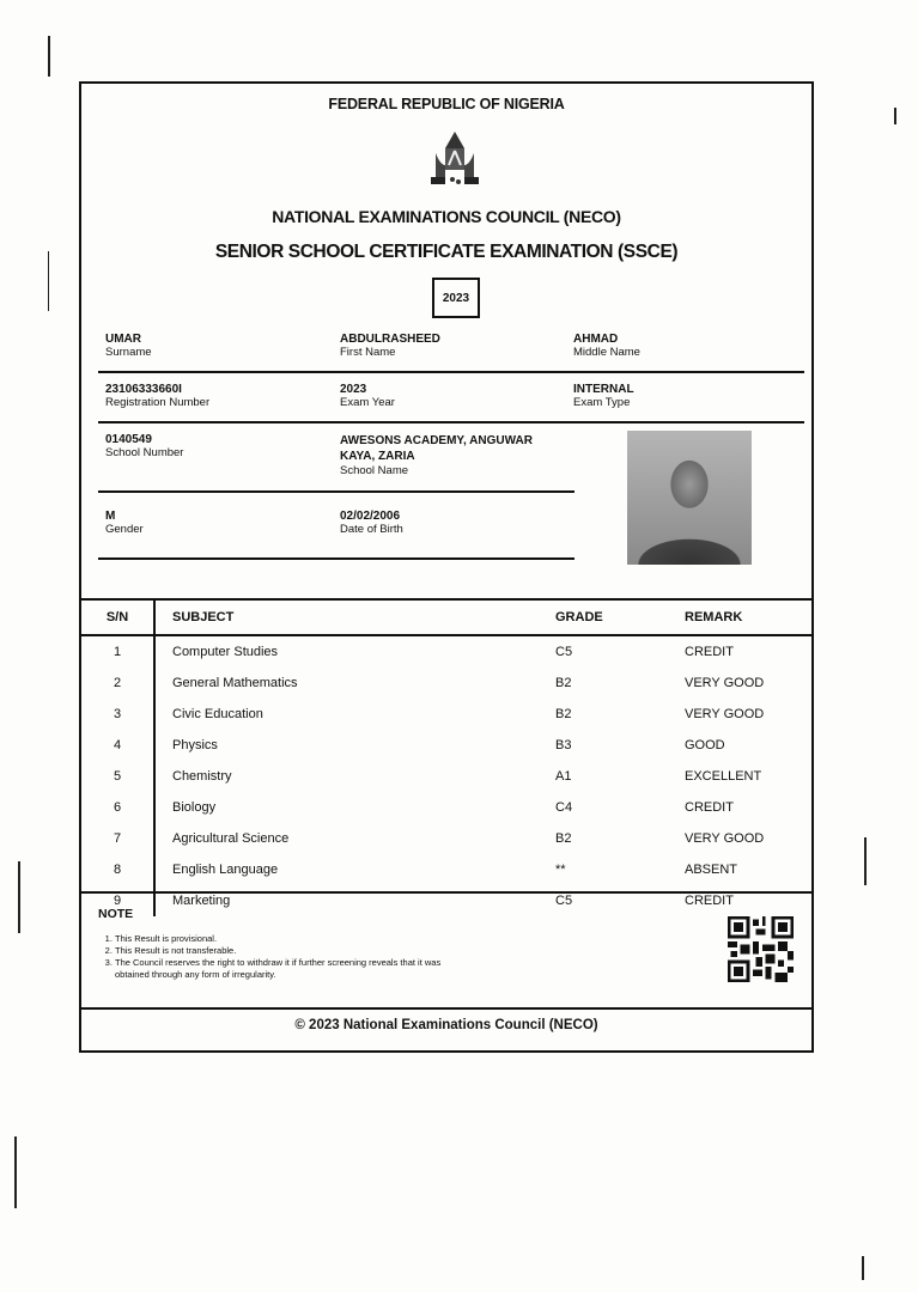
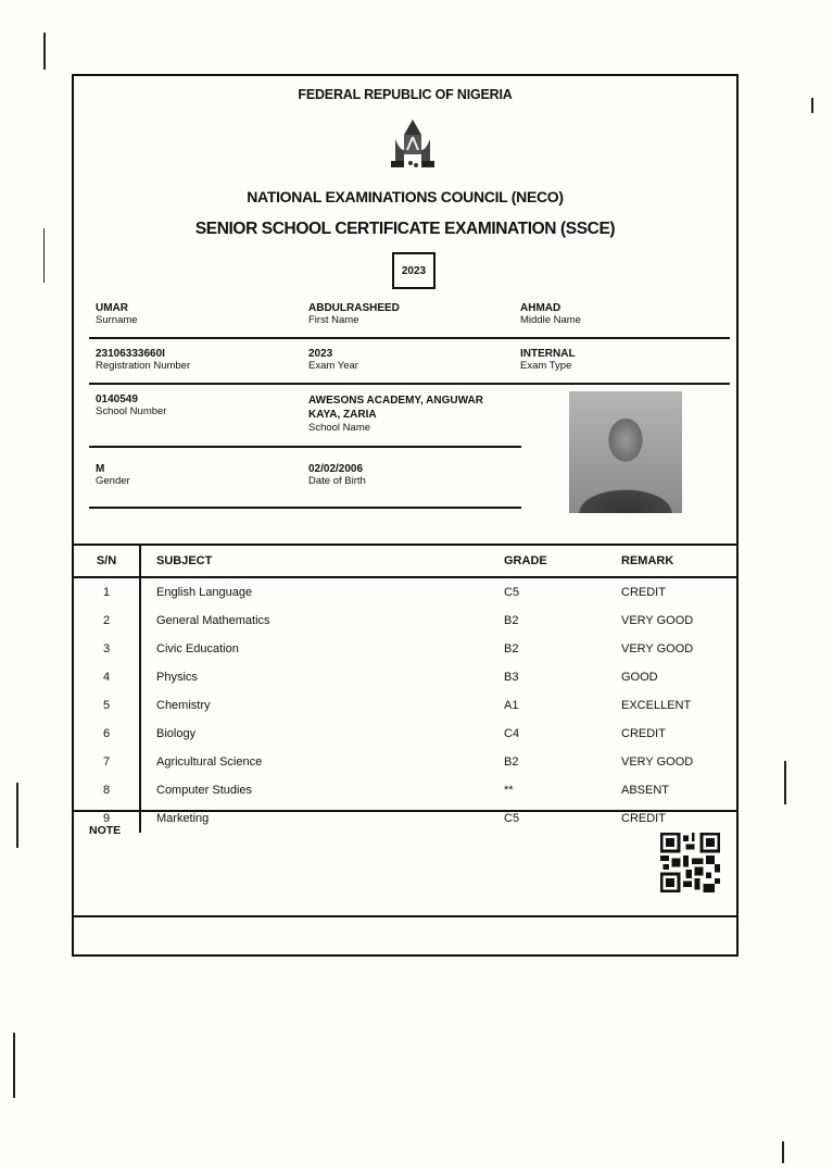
  FEDERAL REPUBLIC OF NIGERIA
  NATIONAL EXAMINATIONS COUNCIL (NECO)
  SENIOR SCHOOL CERTIFICATE EXAMINATION (SSCE)
  2023
  UMAR
  Surname
  ABDULRASHEED
  First Name
  AHMAD
  Middle Name
  23106333660I
  Registration Number
  2023
  Exam Year
  INTERNAL
  Exam Type
  0140549
  School Number
  AWESONS ACADEMY, ANGUWAR KAYA, ZARIA
  School Name
  M
  Gender
  02/02/2006
  Date of Birth
  S/N	SUBJECT	GRADE	REMARK
- 1	Computer Studies	C5	CREDIT
+ 1	English Language	C5	CREDIT
  2	General Mathematics	B2	VERY GOOD
  3	Civic Education	B2	VERY GOOD
  4	Physics	B3	GOOD
  5	Chemistry	A1	EXCELLENT
  6	Biology	C4	CREDIT
  7	Agricultural Science	B2	VERY GOOD
- 8	English Language	**	ABSENT
+ 8	Computer Studies	**	ABSENT
  9	Marketing	C5	CREDIT
  NOTE
- This Result is provisional.
- This Result is not transferable.
- The Council reserves the right to withdraw it if further screening reveals that it was obtained through any form of irregularity.
- © 2023 National Examinations Council (NECO)
